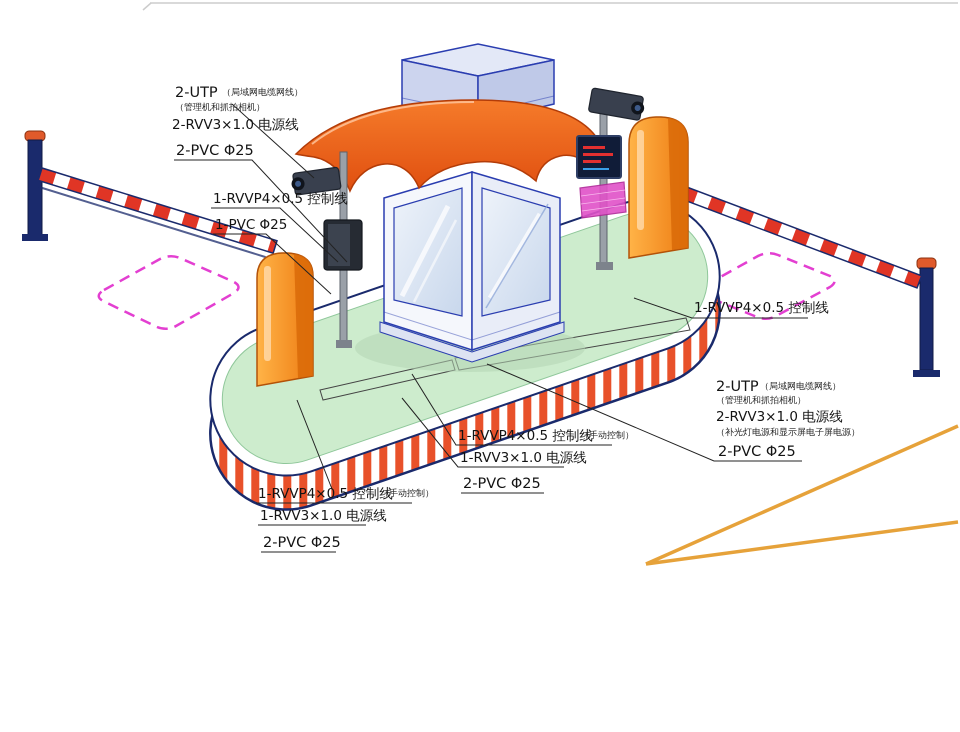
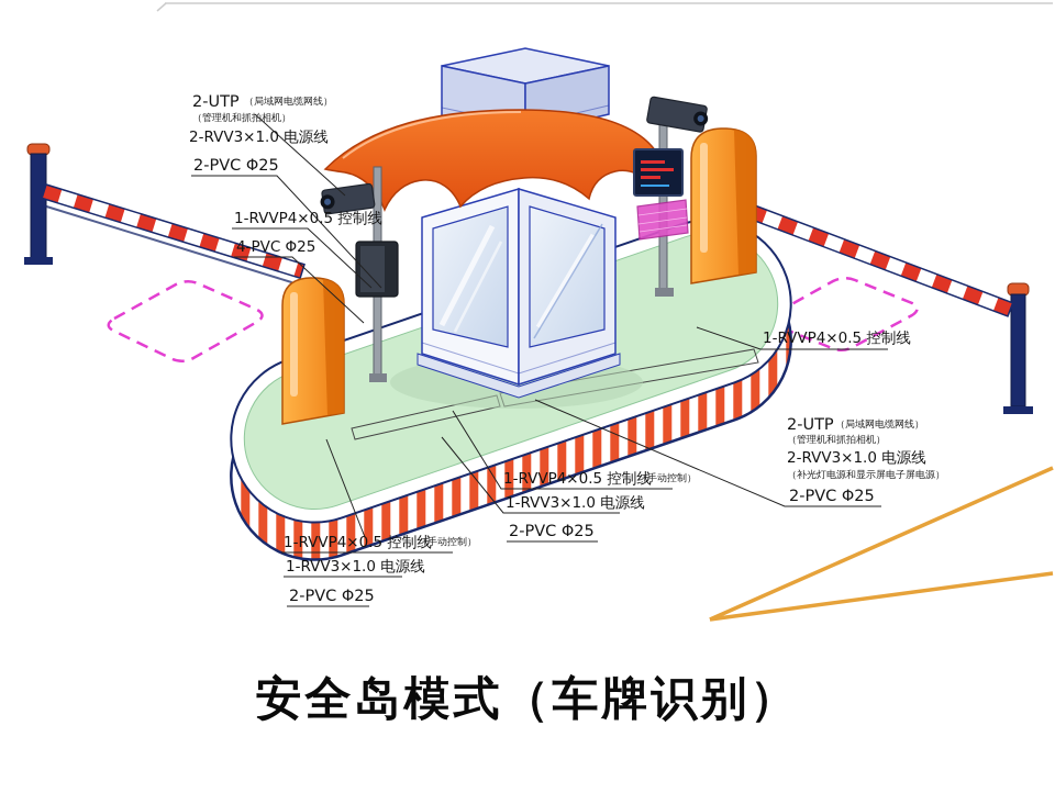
  2-UTP
  （局域网电缆网线）
  （管理机和抓拍相机）
  2-RVV3×1.0 电源线
  2-PVC Φ25
  1-RVVP4×0.5 控制线
- 1-PVC Φ25
+ 4-PVC Φ25
  1-RVVP4×0.5 控制线
  2-UTP
  （局域网电缆网线）
  （管理机和抓拍相机）
  2-RVV3×1.0 电源线
  （补光灯电源和显示屏电子屏电源）
  2-PVC Φ25
  1-RVVP4×0.5 控制线
  （手动控制）
  1-RVV3×1.0 电源线
  2-PVC Φ25
  1-RVVP4×0.5 控制线
  （手动控制）
  1-RVV3×1.0 电源线
  2-PVC Φ25
+ 安全岛模式（车牌识别）
